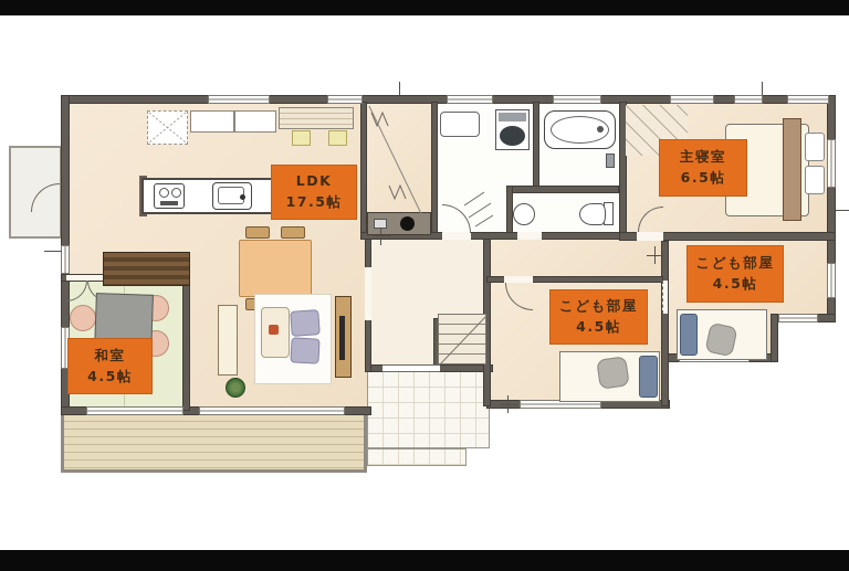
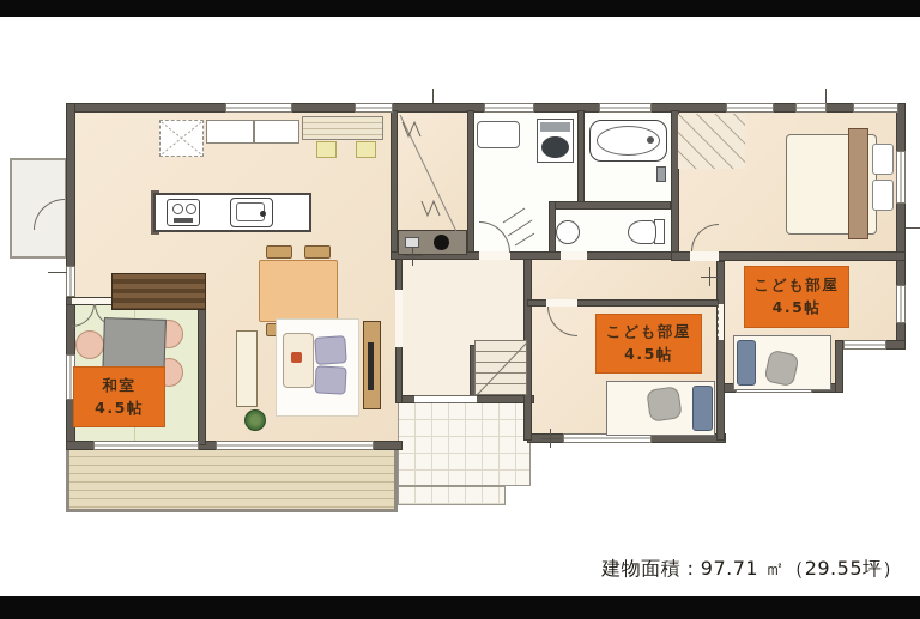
- LDK
- 17.5帖
- 主寝室
- 6.5帖
  こども部屋
  4.5帖
  こども部屋
  4.5帖
  和室
  4.5帖
+ 建物面積：97.71 ㎡（29.55坪）
